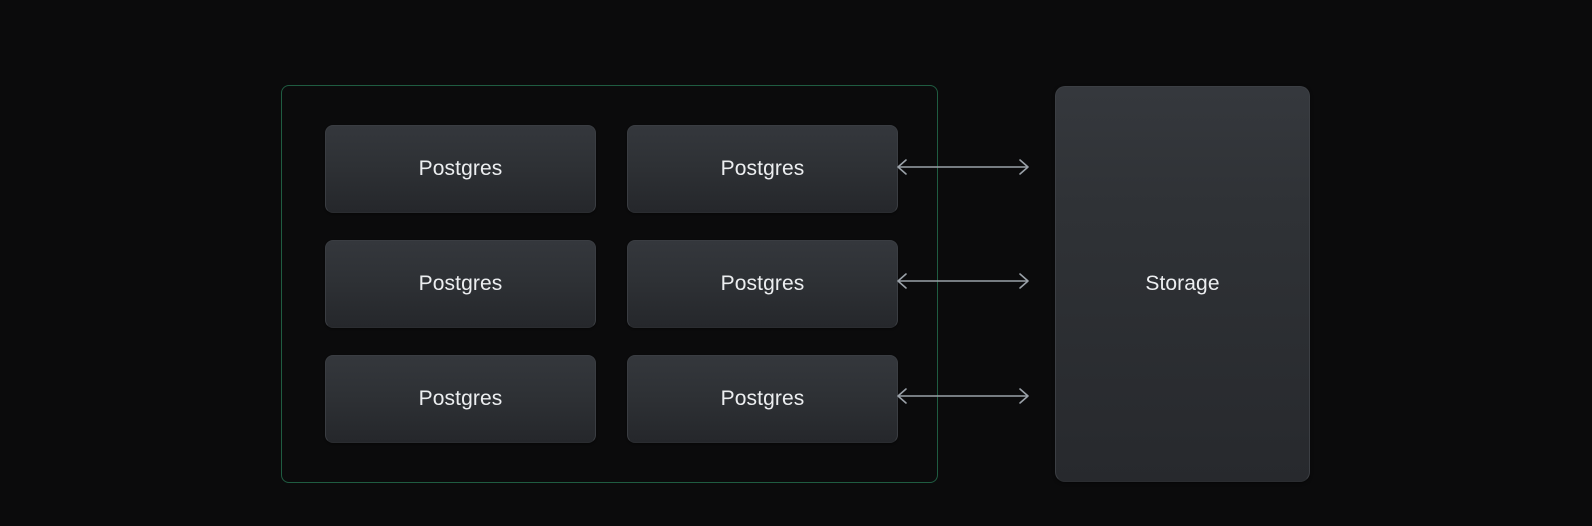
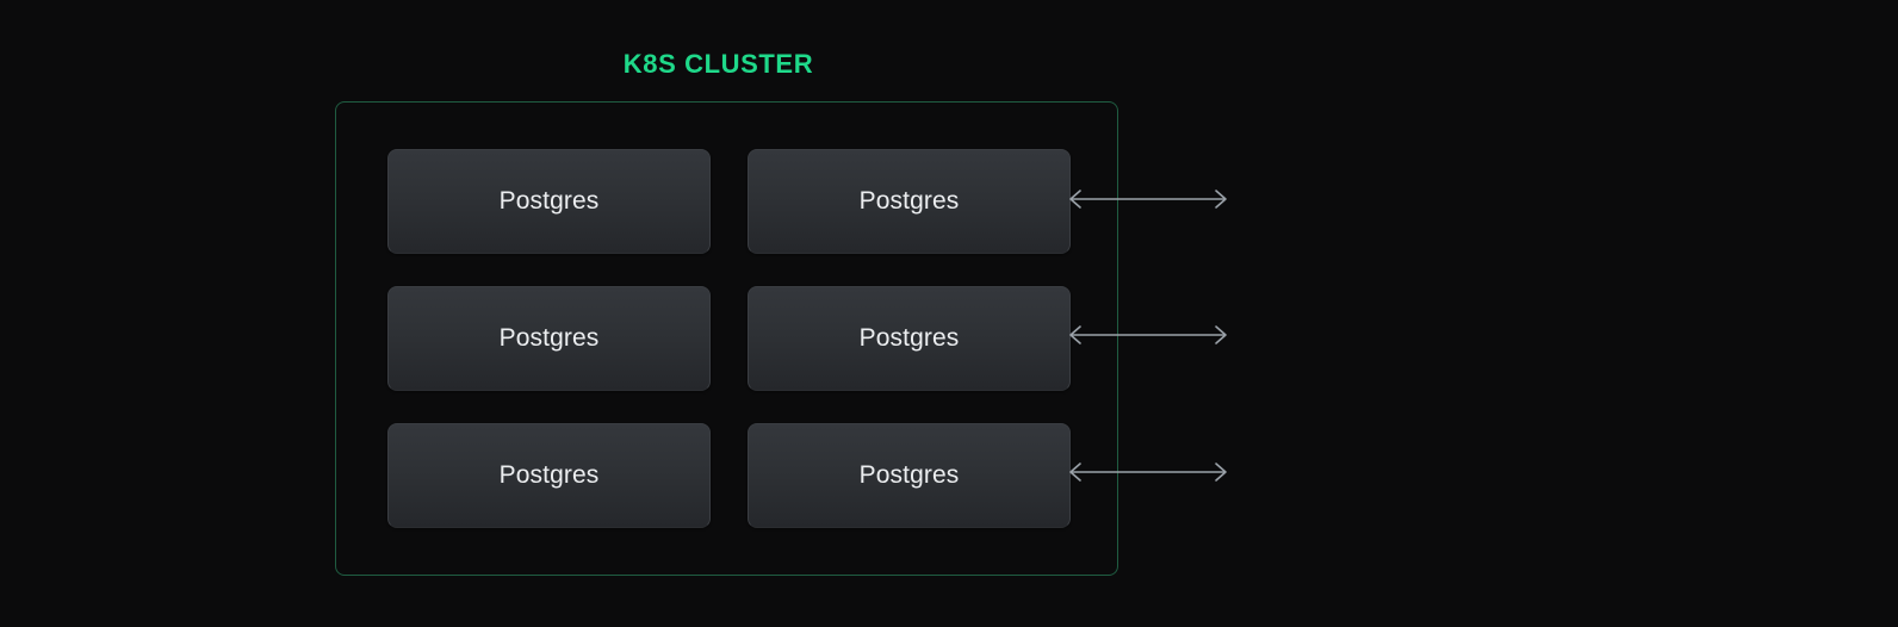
+ K8S CLUSTER
  Postgres
  Postgres
  Postgres
  Postgres
  Postgres
  Postgres
- Storage
